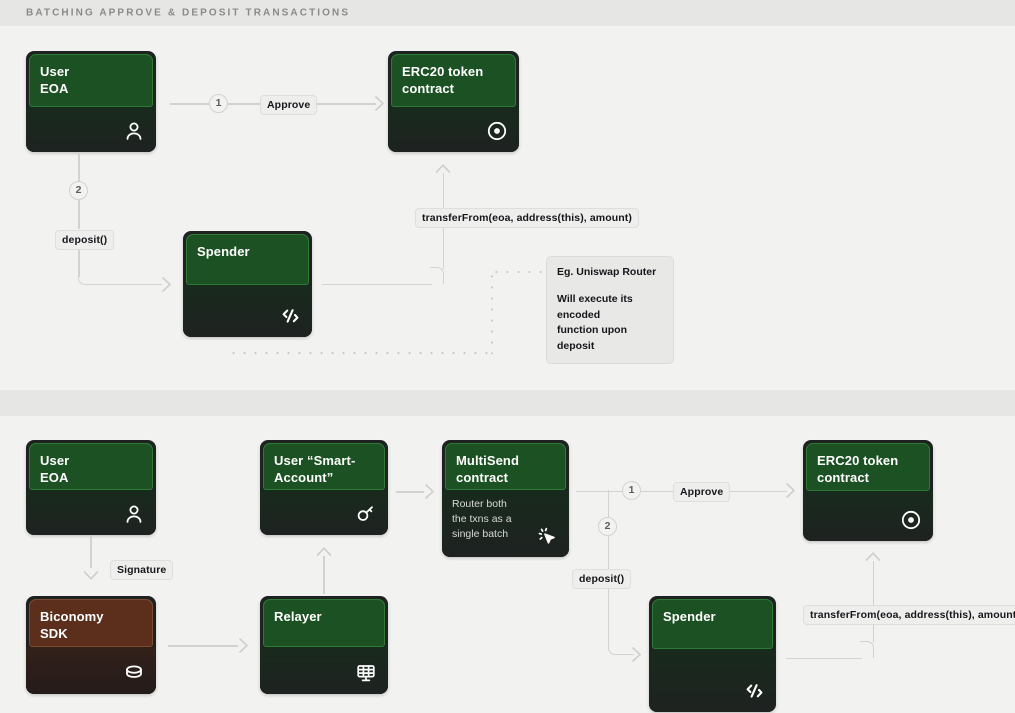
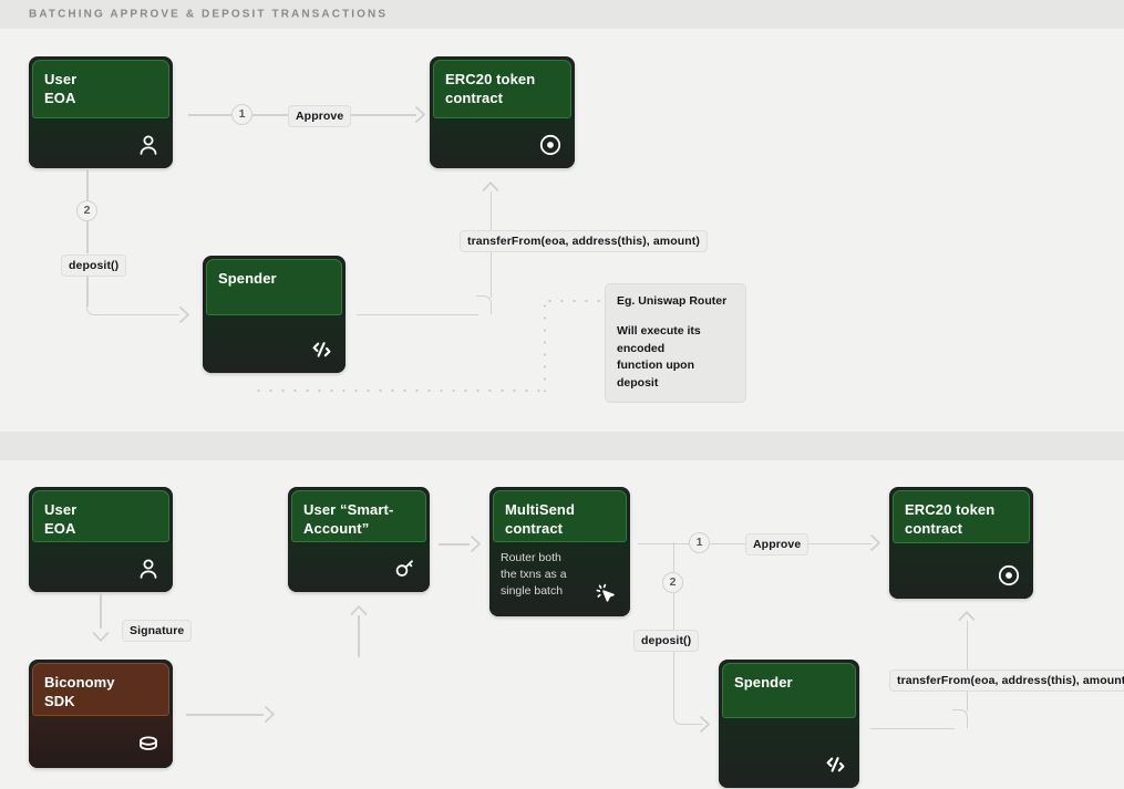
  BATCHING APPROVE & DEPOSIT TRANSACTIONS
  User
  EOA
  ERC20 token
  contract
  Spender
  1
  Approve
  2
  deposit()
  transferFrom(eoa, address(this), amount)
  Eg. Uniswap Router
  Will execute its encoded
  function upon deposit
  User
  EOA
  Biconomy
  SDK
  User “Smart-
  Account”
- Relayer
  MultiSend
  contract
  Router both the txns as a single batch
  ERC20 token
  contract
  Spender
  Signature
  1
  Approve
  2
  deposit()
  transferFrom(eoa, address(this), amoun
